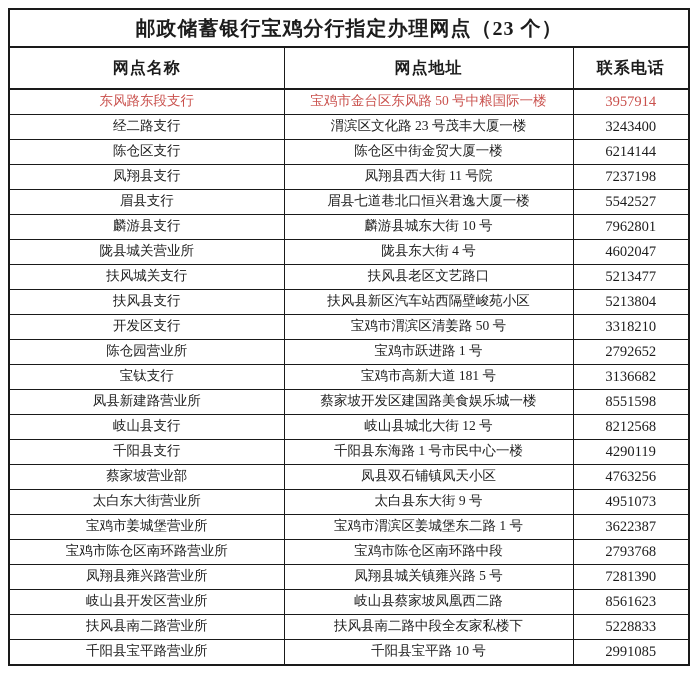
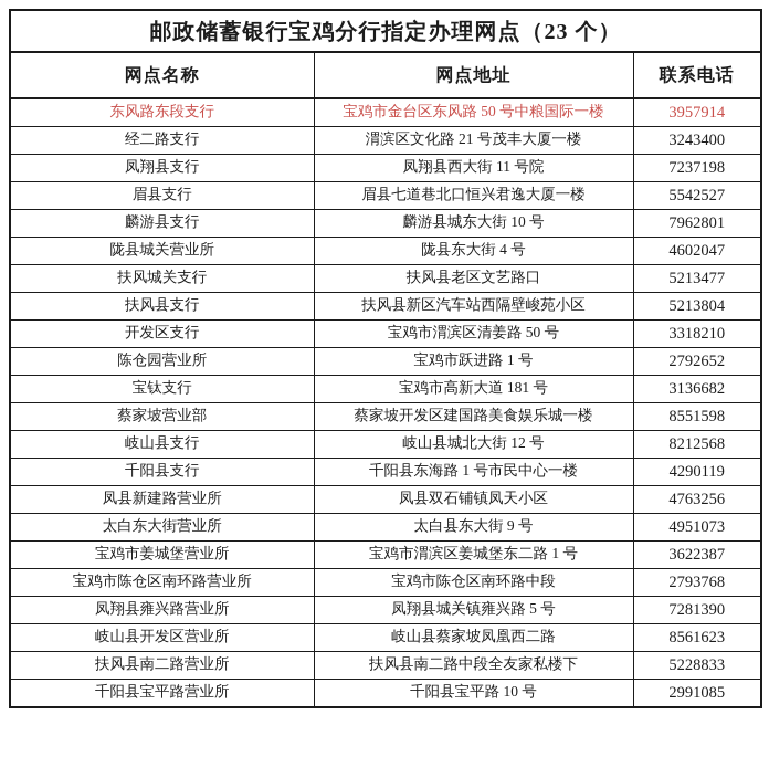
  邮政储蓄银行宝鸡分行指定办理网点（23 个）
  网点名称	网点地址	联系电话
  东风路东段支行	宝鸡市金台区东风路 50 号中粮国际一楼	3957914
- 经二路支行	渭滨区文化路 23 号茂丰大厦一楼	3243400
+ 经二路支行	渭滨区文化路 21 号茂丰大厦一楼	3243400
- 陈仓区支行	陈仓区中街金贸大厦一楼	6214144
  凤翔县支行	凤翔县西大街 11 号院	7237198
  眉县支行	眉县七道巷北口恒兴君逸大厦一楼	5542527
  麟游县支行	麟游县城东大街 10 号	7962801
  陇县城关营业所	陇县东大街 4 号	4602047
  扶风城关支行	扶风县老区文艺路口	5213477
  扶风县支行	扶风县新区汽车站西隔壁峻苑小区	5213804
  开发区支行	宝鸡市渭滨区清姜路 50 号	3318210
  陈仓园营业所	宝鸡市跃进路 1 号	2792652
  宝钛支行	宝鸡市高新大道 181 号	3136682
- 凤县新建路营业所	蔡家坡开发区建国路美食娱乐城一楼	8551598
+ 蔡家坡营业部	蔡家坡开发区建国路美食娱乐城一楼	8551598
  岐山县支行	岐山县城北大街 12 号	8212568
  千阳县支行	千阳县东海路 1 号市民中心一楼	4290119
- 蔡家坡营业部	凤县双石铺镇凤天小区	4763256
+ 凤县新建路营业所	凤县双石铺镇凤天小区	4763256
  太白东大街营业所	太白县东大街 9 号	4951073
  宝鸡市姜城堡营业所	宝鸡市渭滨区姜城堡东二路 1 号	3622387
  宝鸡市陈仓区南环路营业所	宝鸡市陈仓区南环路中段	2793768
  凤翔县雍兴路营业所	凤翔县城关镇雍兴路 5 号	7281390
  岐山县开发区营业所	岐山县蔡家坡凤凰西二路	8561623
  扶风县南二路营业所	扶风县南二路中段全友家私楼下	5228833
  千阳县宝平路营业所	千阳县宝平路 10 号	2991085
